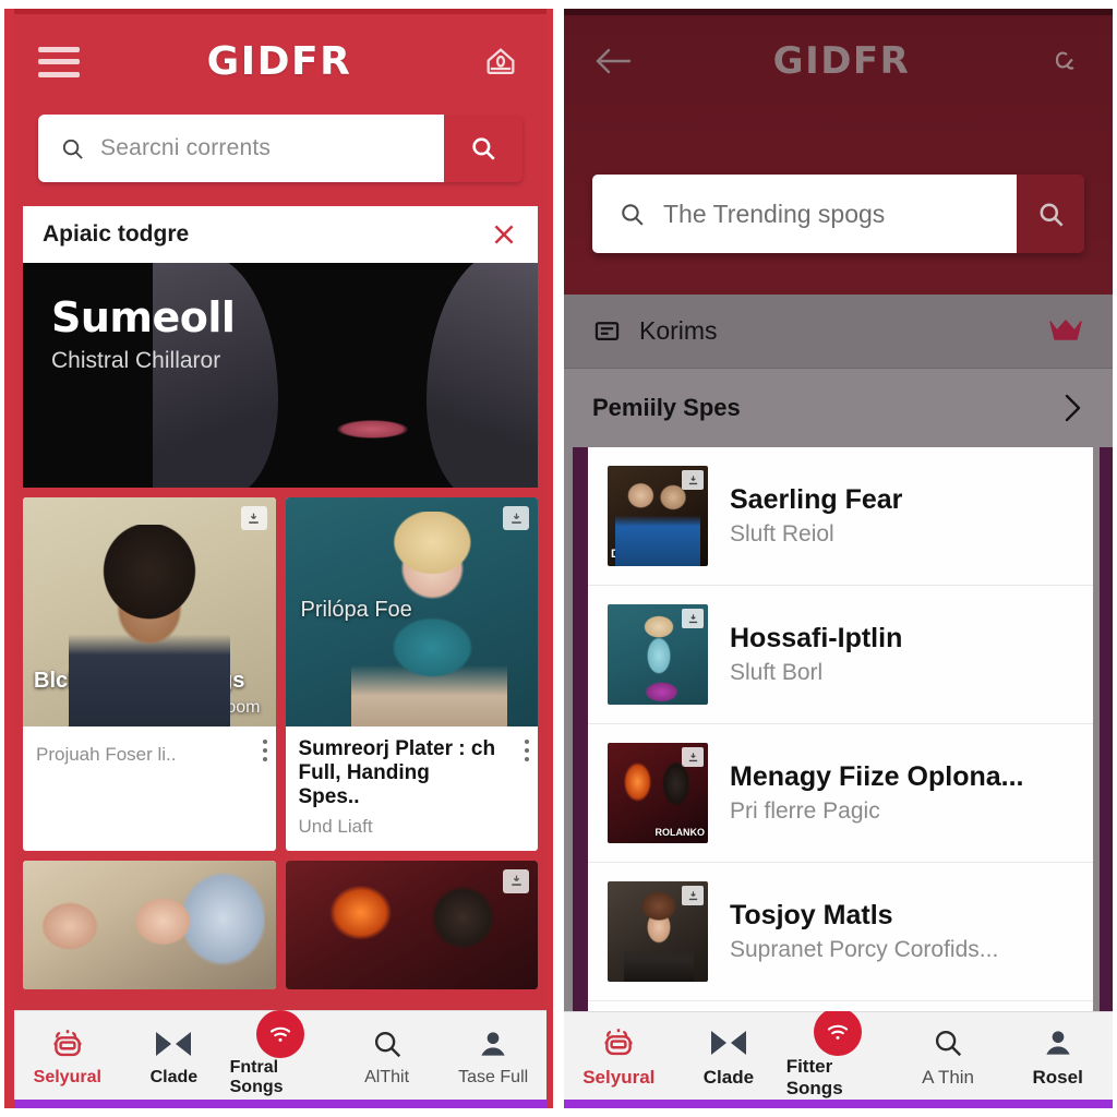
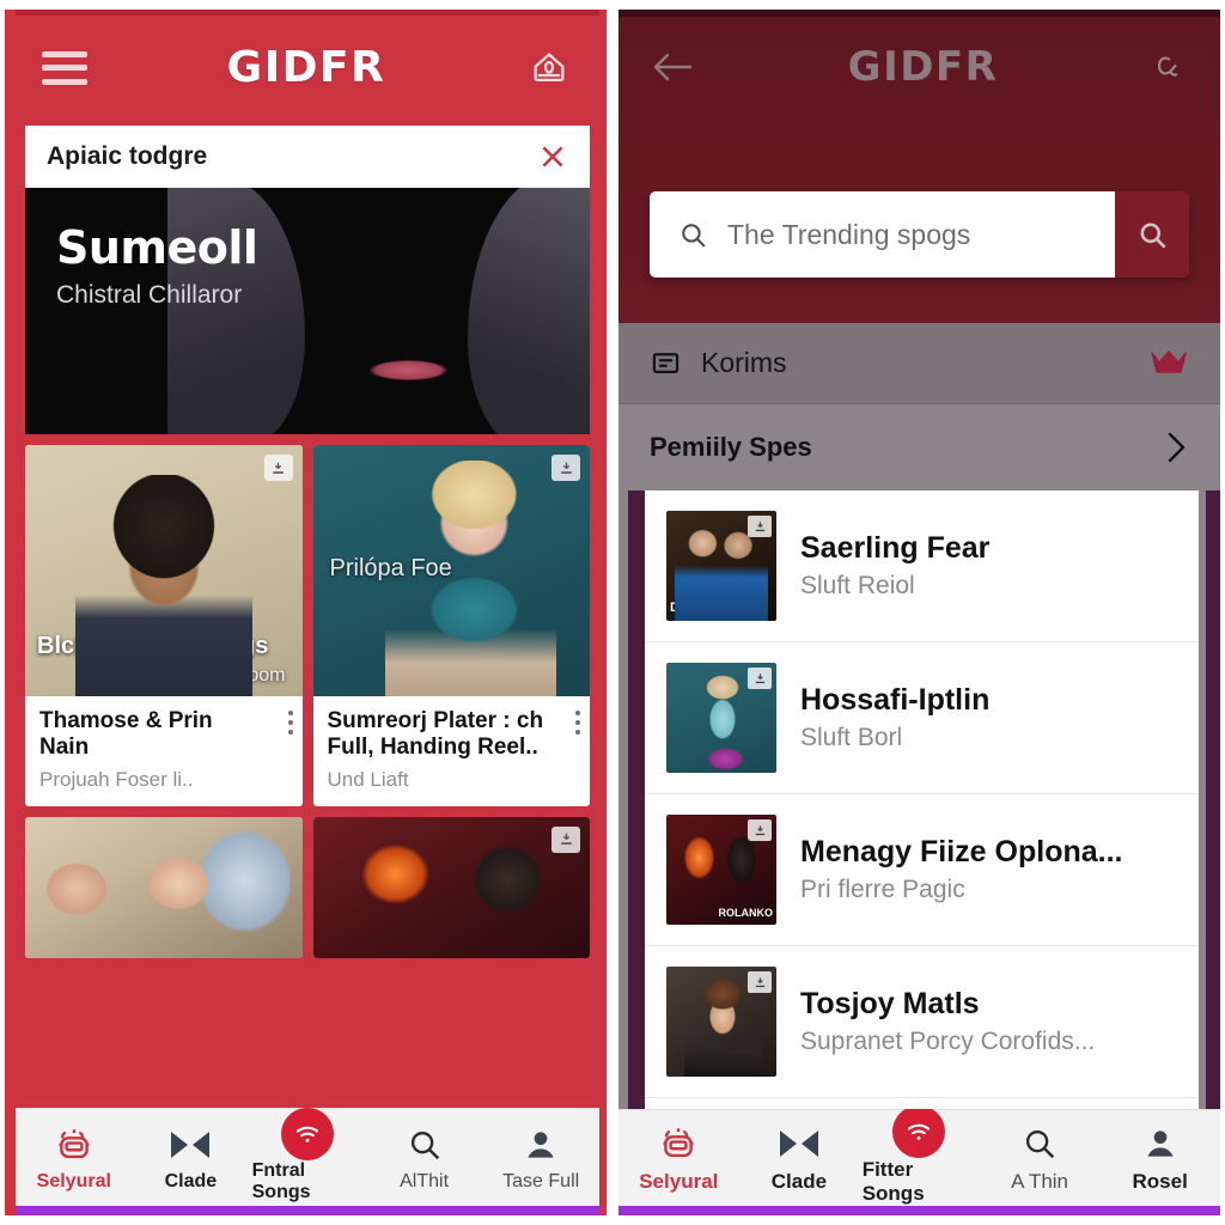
  GIDFR
- Searcni corrents
  Apiaic todgre
  Sumeoll
  Chistral Chillaror
+ Thamose & Prin Nain
  Projuah Foser li..
- Sumreorj Plater : ch Full, Handing Spes..
+ Sumreorj Plater : ch Full, Handing Reel..
  Und Liaft
  Selyural
  Clade
  Fntral Songs
  AlThit
  Tase Full
  GIDFR
  The Trending spogs
  Korims
  Pemiily Spes
  Saerling Fear
  Sluft Reiol
  Hossafi-Iptlin
  Sluft Borl
  Menagy Fiize Oplona...
  Pri flerre Pagic
  Tosjoy Matls
  Supranet Porcy Corofids...
  Selyural
  Clade
  Fitter Songs
  A Thin
  Rosel
